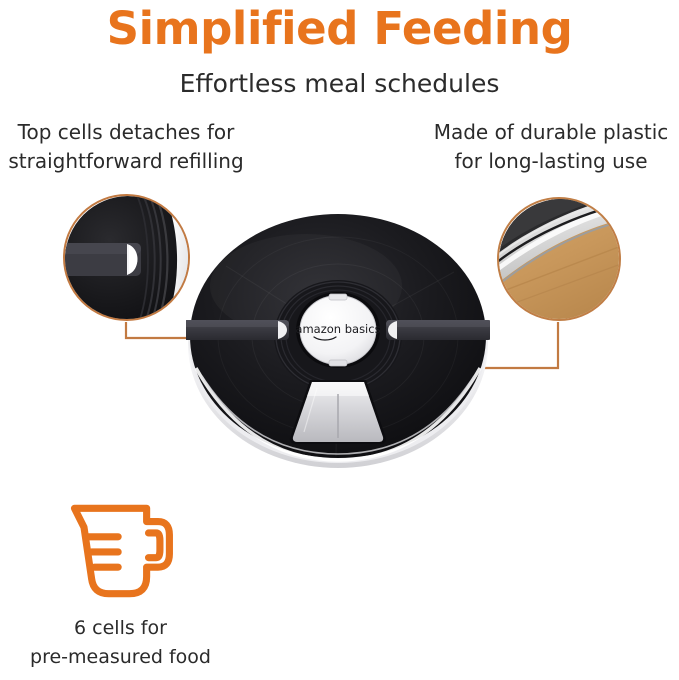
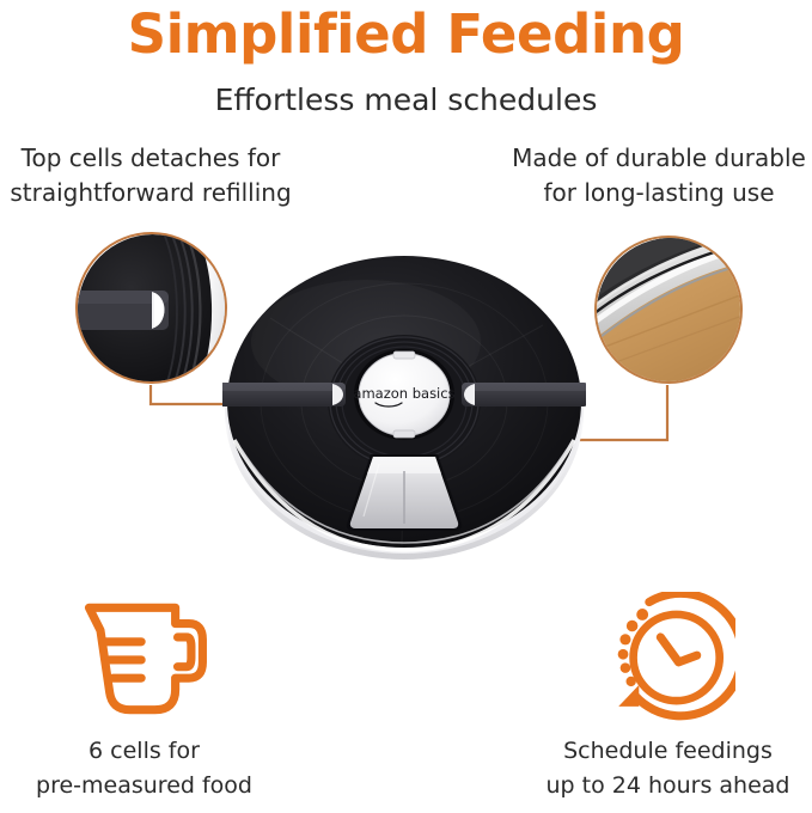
  Simplified Feeding
  Effortless meal schedules
  Top cells detaches for straightforward refilling
- Made of durable plastic for long-lasting use
+ Made of durable durable for long-lasting use
  amazon basics
  6 cells for
  pre-measured food
+ Schedule feedings
+ up to 24 hours ahead
